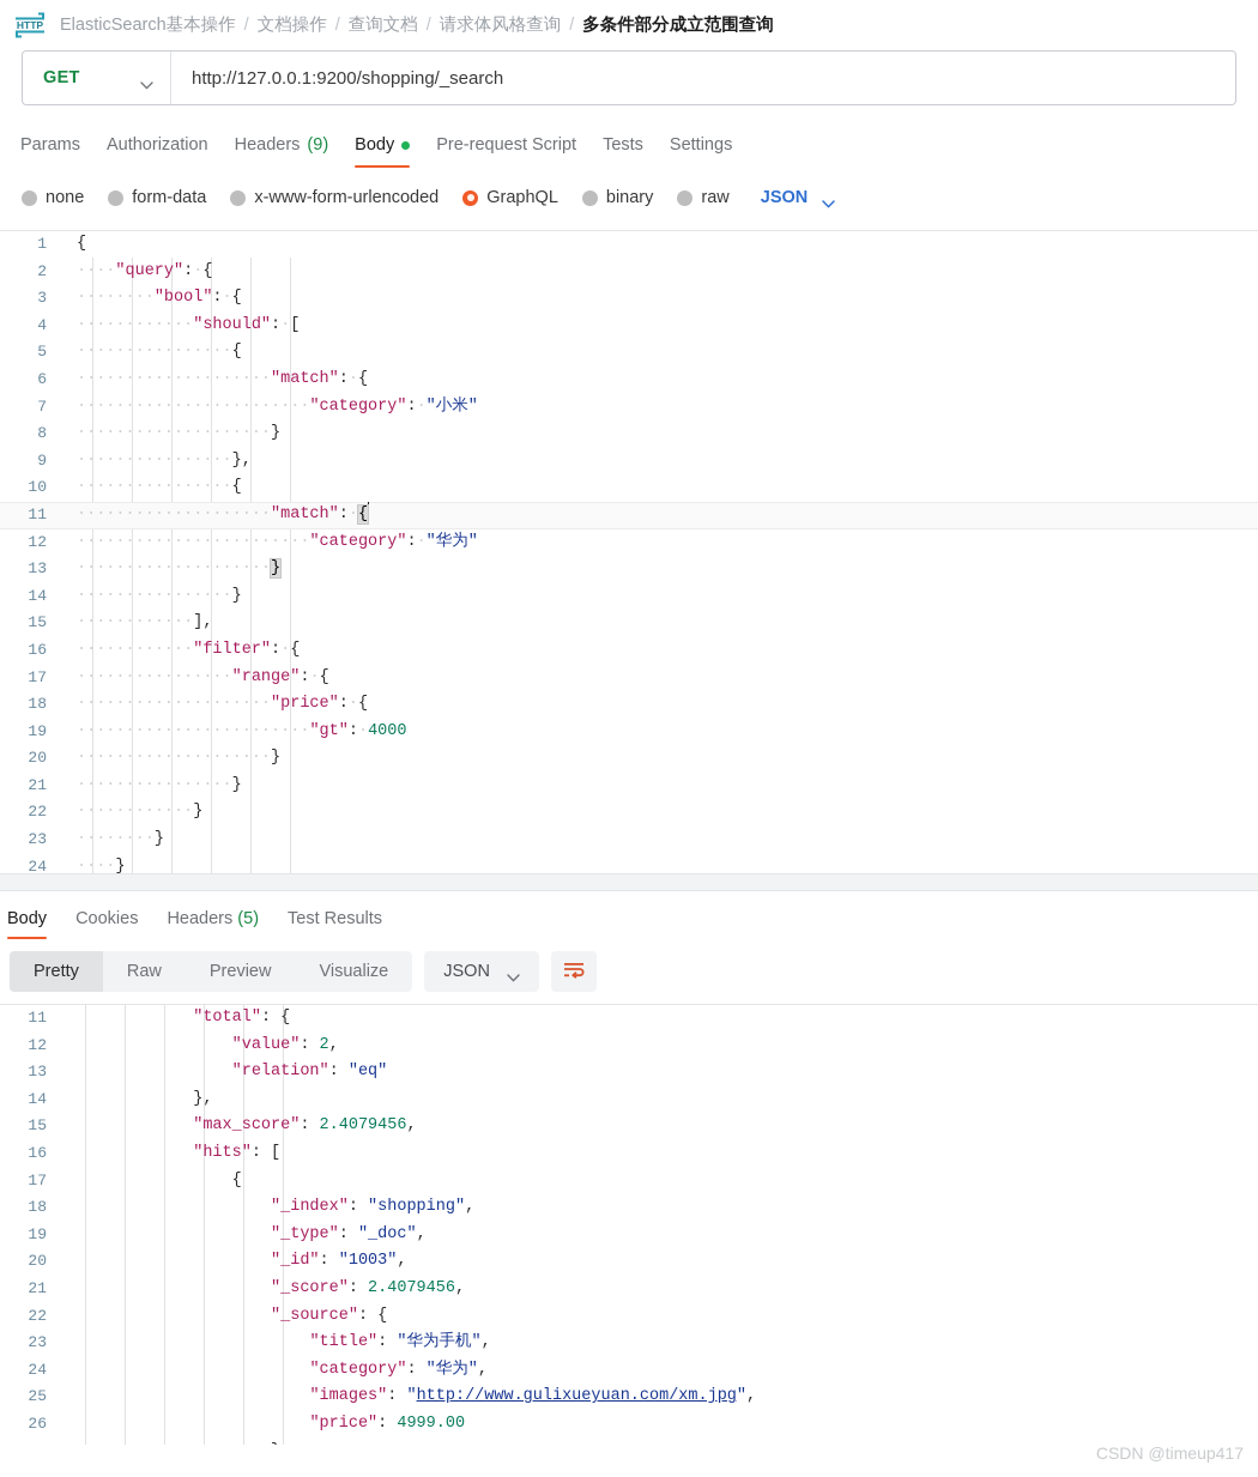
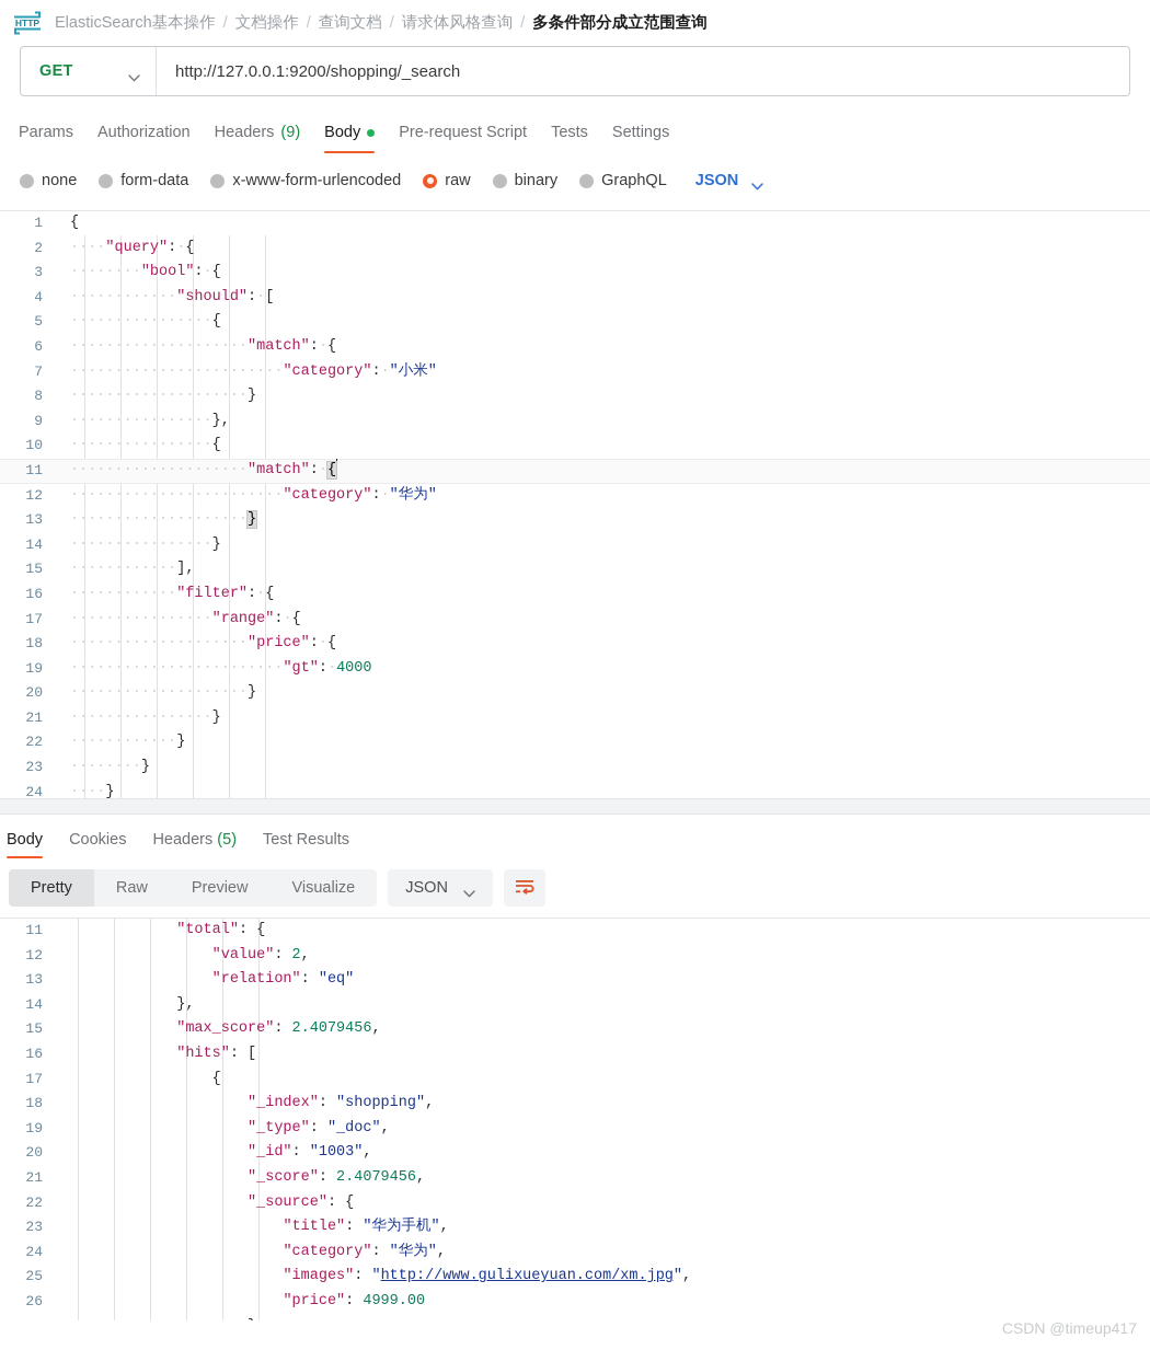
  HTTP
  ElasticSearch基本操作
  /
  文档操作
  /
  查询文档
  /
  请求体风格查询
  /
  多条件部分成立范围查询
  GET
  http://127.0.0.1:9200/shopping/_search
  Params
  Authorization
  Headers
  (9)
  Body
  Pre-request Script
  Tests
  Settings
  none
  form-data
  x-www-form-urlencoded
- GraphQL
+ raw
  binary
- raw
+ GraphQL
  JSON
  1
  {
  2
  ····"query":·{
  3
  ········"bool":·{
  4
  ············"should":·[
  5
  ················{
  6
  ····················"match":·{
  7
  ························"category":·"小米"
  8
  ····················}
  9
  ················},
  10
  ················{
  11
  ····················"match":·{
  12
  ························"category":·"华为"
  13
  ····················}
  14
  ················}
  15
  ············],
  16
  ············"filter":·{
  17
  ················"range":·{
  18
  ····················"price":·{
  19
  ························"gt":·4000
  20
  ····················}
  21
  ················}
  22
  ············}
  23
  ········}
  24
  ····}
  Body
  Cookies
  Headers (5)
  Test Results
  Pretty
  Raw
  Preview
  Visualize
  JSON
  11
  "total": {
  12
  "value": 2,
  13
  "relation": "eq"
  14
  },
  15
  "max_score": 2.4079456,
  16
  "hits": [
  17
  {
  18
  "_index": "shopping",
  19
  "_type": "_doc",
  20
  "_id": "1003",
  21
  "_score": 2.4079456,
  22
  "_source": {
  23
  "title": "华为手机",
  24
  "category": "华为",
  25
  "images": "http://www.gulixueyuan.com/xm.jpg",
  26
  "price": 4999.00
  CSDN @timeup417
